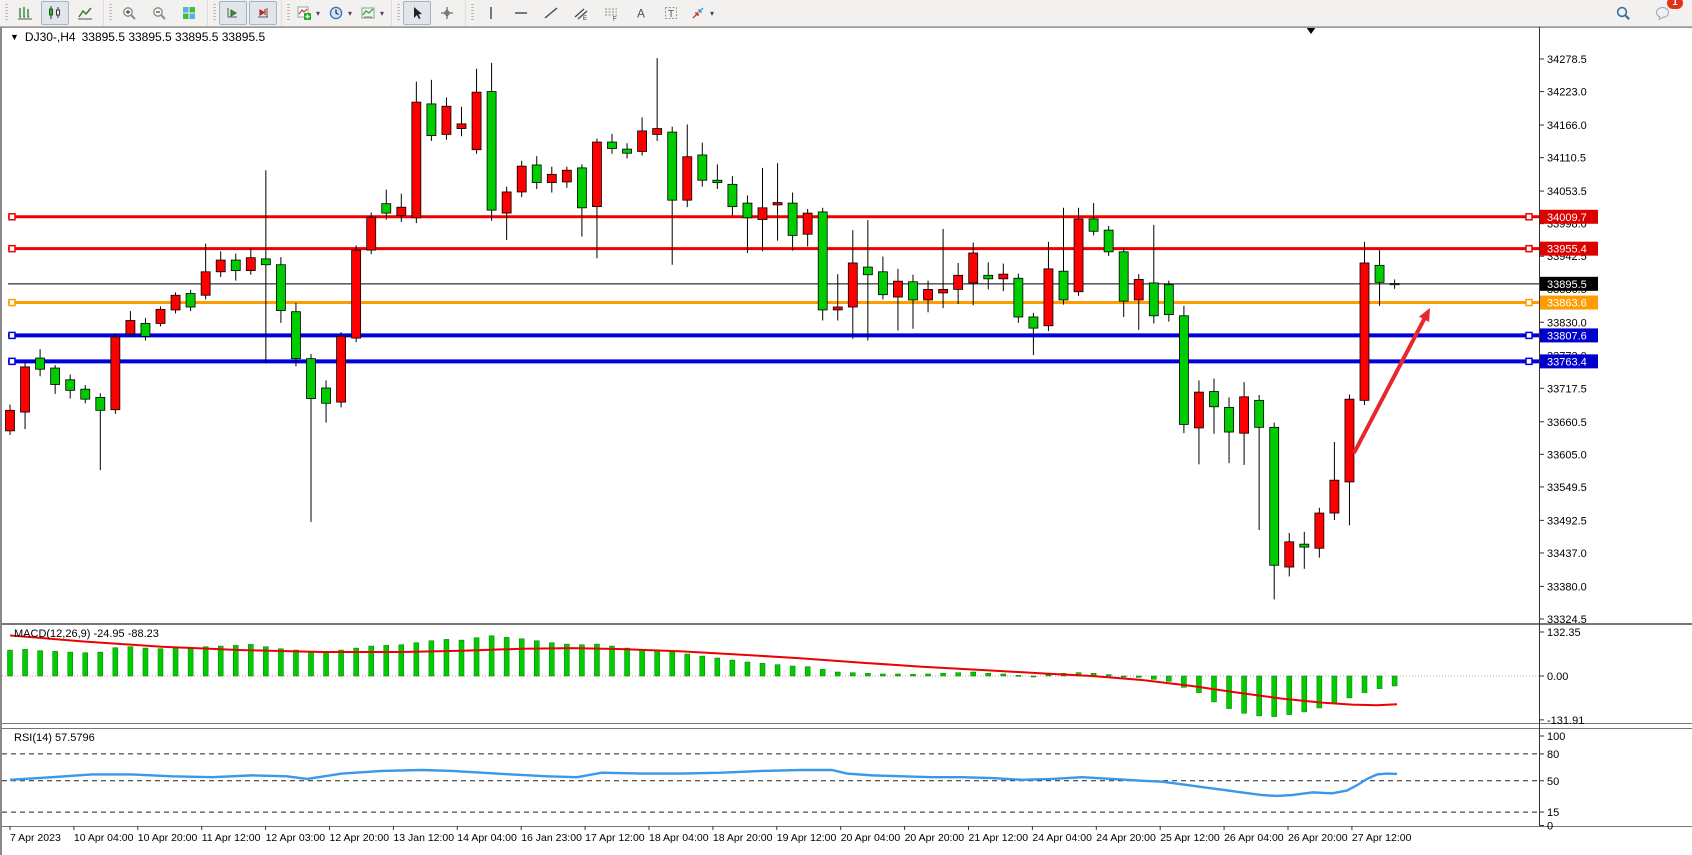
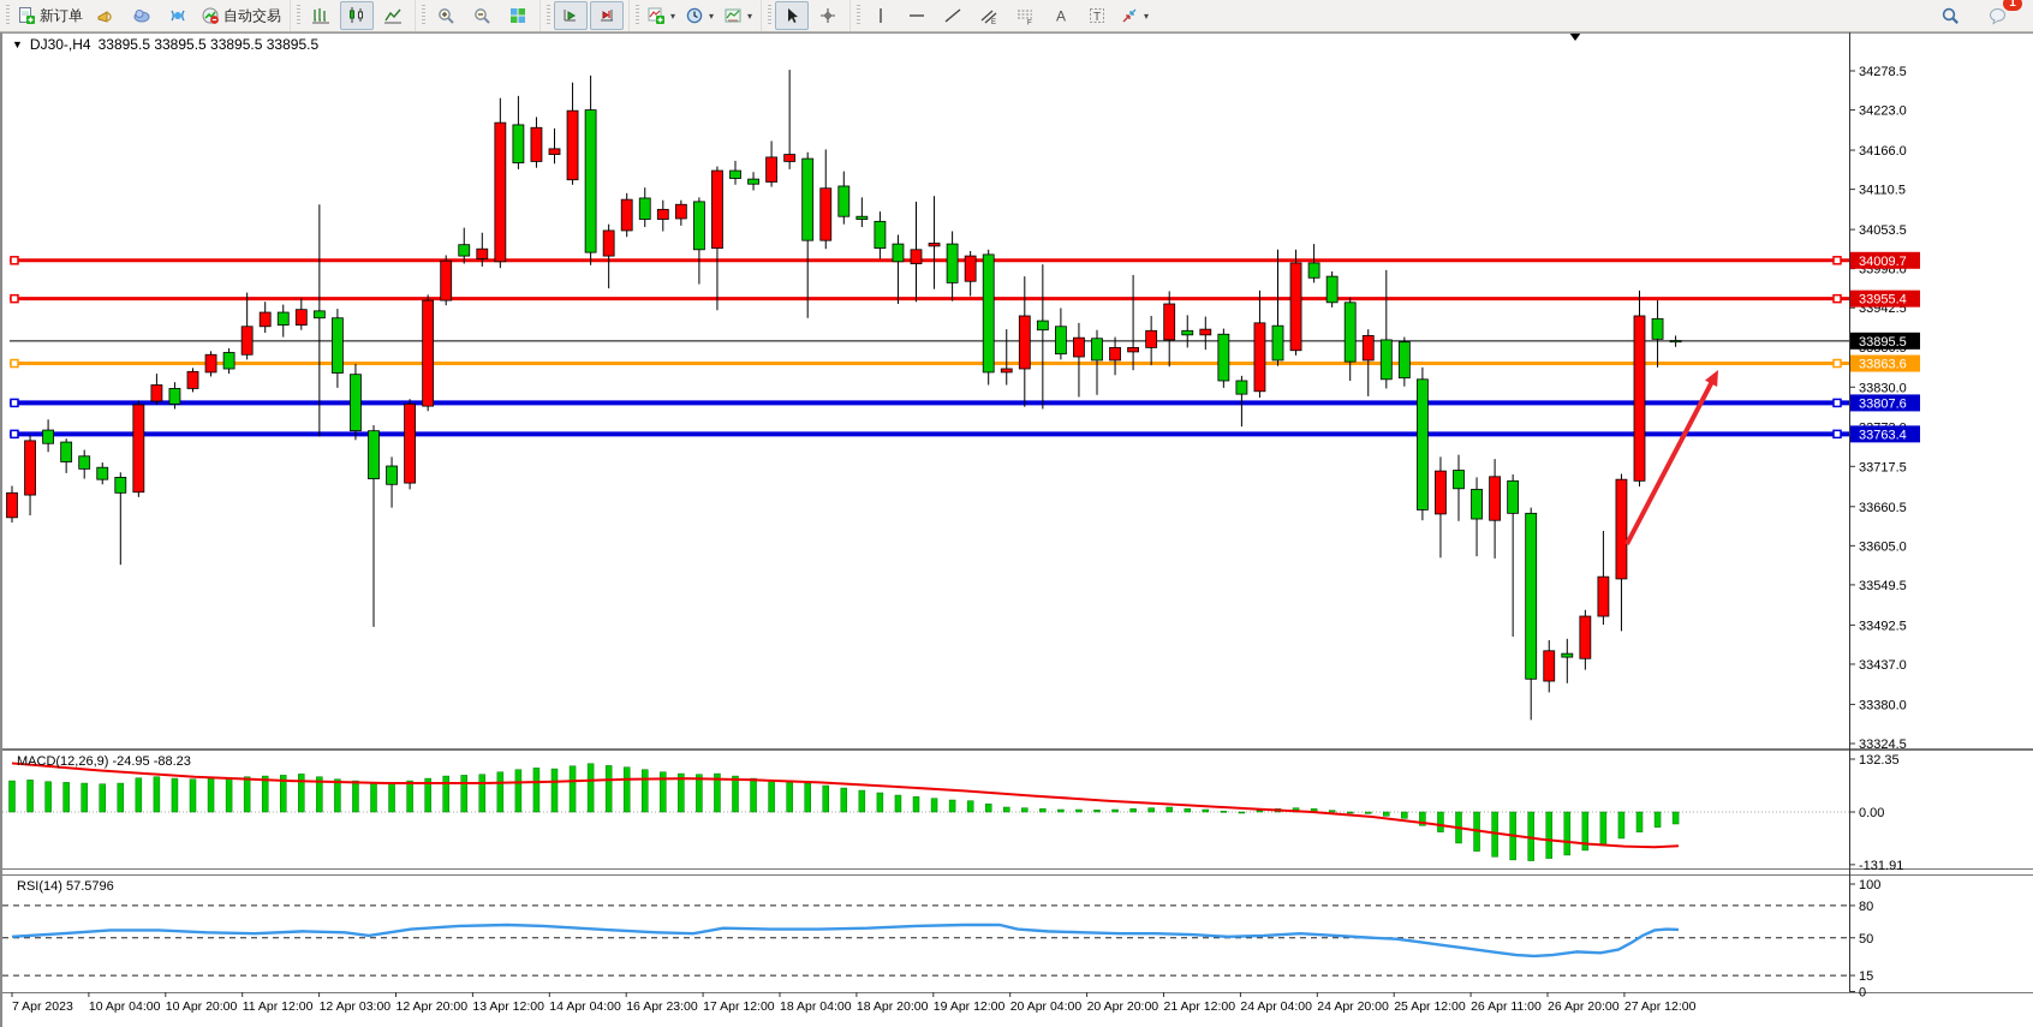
+ 新订单
+ 自动交易
  ▾
  ▾
  ▾
  A
  T
  ▾
  1
  ▼
  DJ30-,H4
  33895.5 33895.5 33895.5 33895.5
  34278.5
  34223.0
  34166.0
  34110.5
  34053.5
  33998.0
  33942.5
  33830.0
  33717.5
  33660.5
  33605.0
  33549.5
  33492.5
  33437.0
  33380.0
  33324.5
  34009.7
  33955.4
  33895.5
  33863.6
  33807.6
  33763.4
  132.35
  0.00
  -131.91
  100
  80
  50
  15
  0
  MACD(12,26,9) -24.95 -88.23
  RSI(14) 57.5796
  7 Apr 2023
  10 Apr 04:00
  10 Apr 20:00
  11 Apr 12:00
  12 Apr 03:00
  12 Apr 20:00
- 13 Jan 12:00
+ 13 Apr 12:00
  14 Apr 04:00
- 16 Jan 23:00
+ 16 Apr 23:00
  17 Apr 12:00
  18 Apr 04:00
  18 Apr 20:00
  19 Apr 12:00
  20 Apr 04:00
  20 Apr 20:00
  21 Apr 12:00
  24 Apr 04:00
  24 Apr 20:00
  25 Apr 12:00
- 26 Apr 04:00
+ 26 Apr 11:00
  26 Apr 20:00
  27 Apr 12:00
